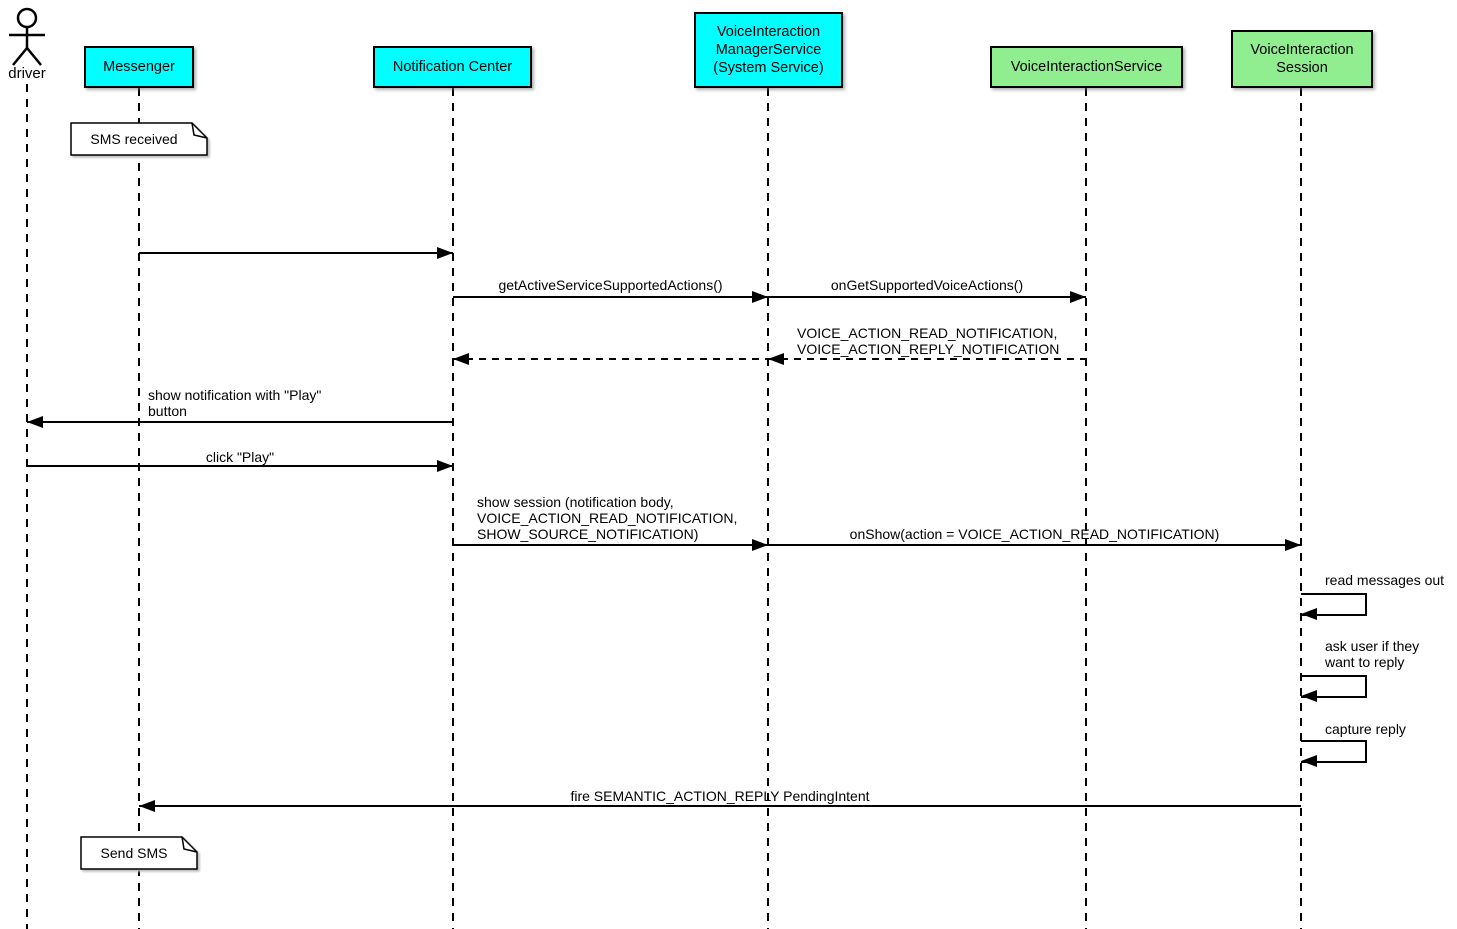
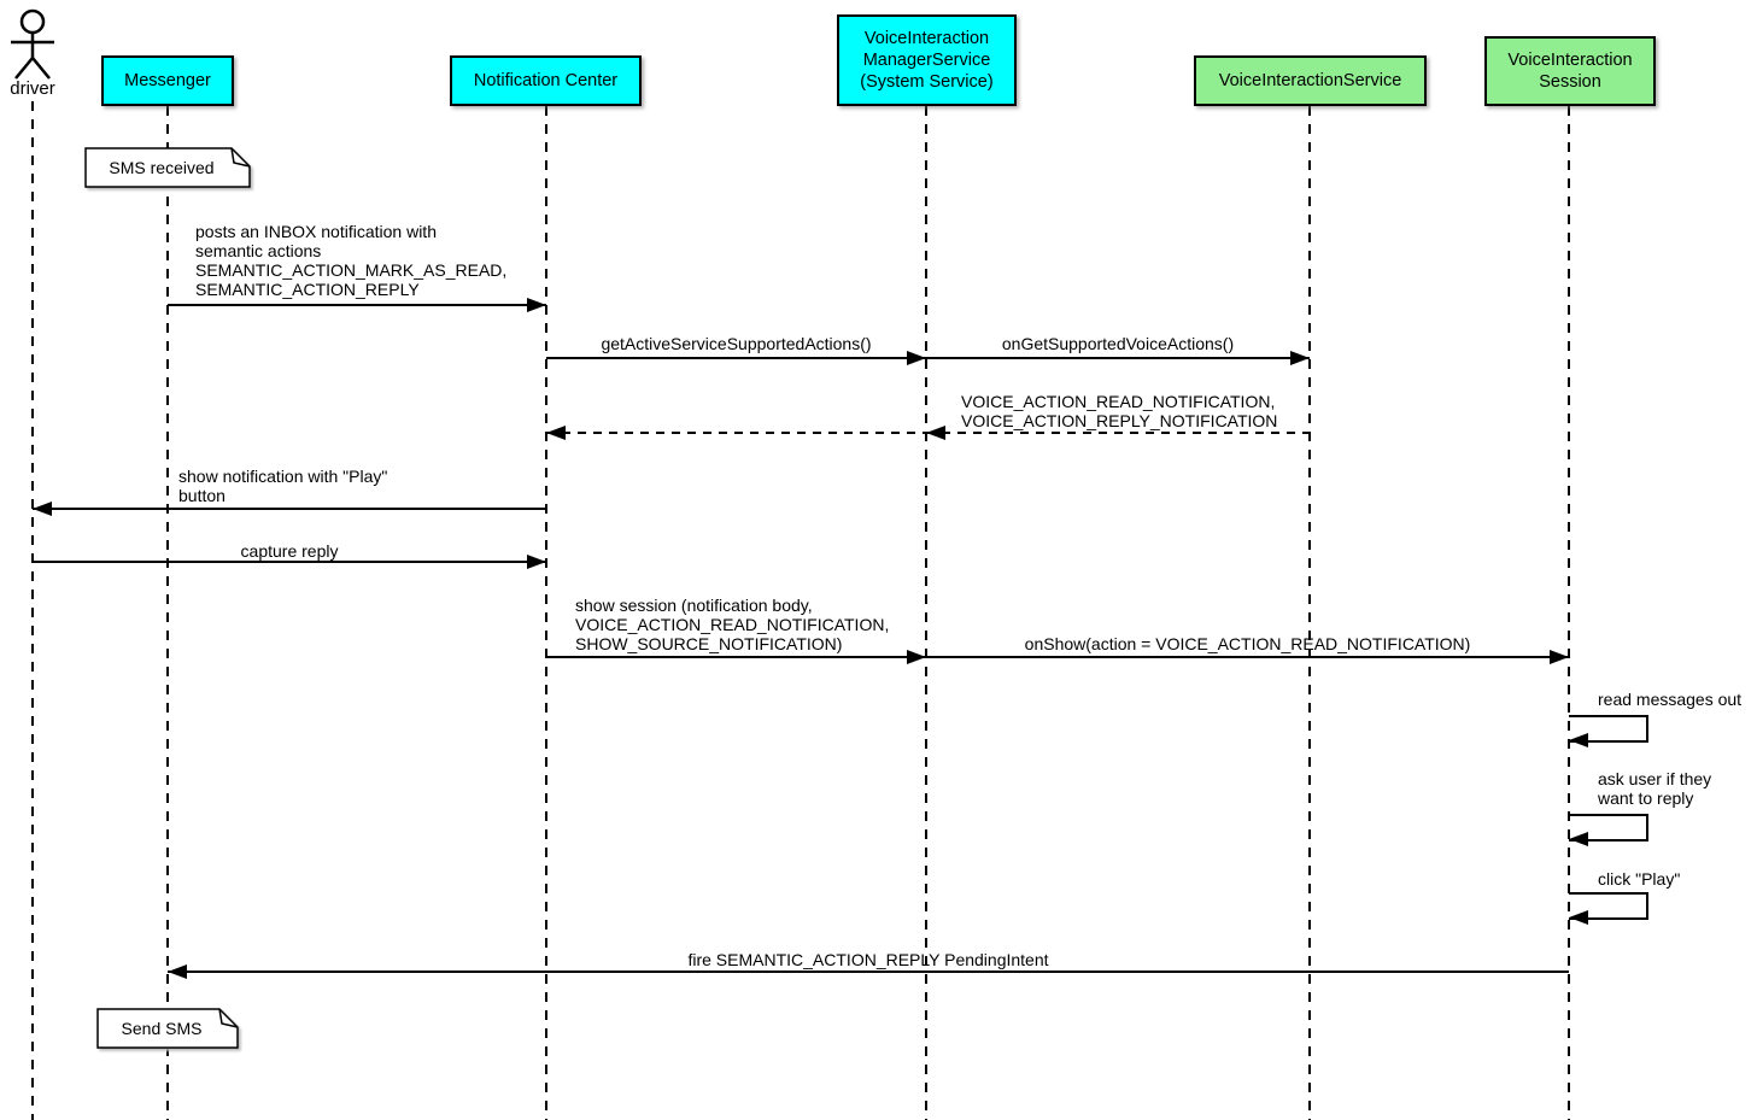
  driver
  Messenger
  Notification Center
  VoiceInteraction
  ManagerService
  (System Service)
  VoiceInteractionService
  VoiceInteraction
  Session
  SMS received
+ posts an INBOX notification with
+ semantic actions
+ SEMANTIC_ACTION_MARK_AS_READ,
+ SEMANTIC_ACTION_REPLY
  getActiveServiceSupportedActions()
  onGetSupportedVoiceActions()
  VOICE_ACTION_READ_NOTIFICATION,
  VOICE_ACTION_REPLY_NOTIFICATION
  show notification with "Play"
  button
- click "Play"
+ capture reply
  show session (notification body,
  VOICE_ACTION_READ_NOTIFICATION,
  SHOW_SOURCE_NOTIFICATION)
  onShow(action = VOICE_ACTION_READ_NOTIFICATION)
  read messages out
  ask user if they
  want to reply
- capture reply
+ click "Play"
  fire SEMANTIC_ACTION_REPLY PendingIntent
  Send SMS
